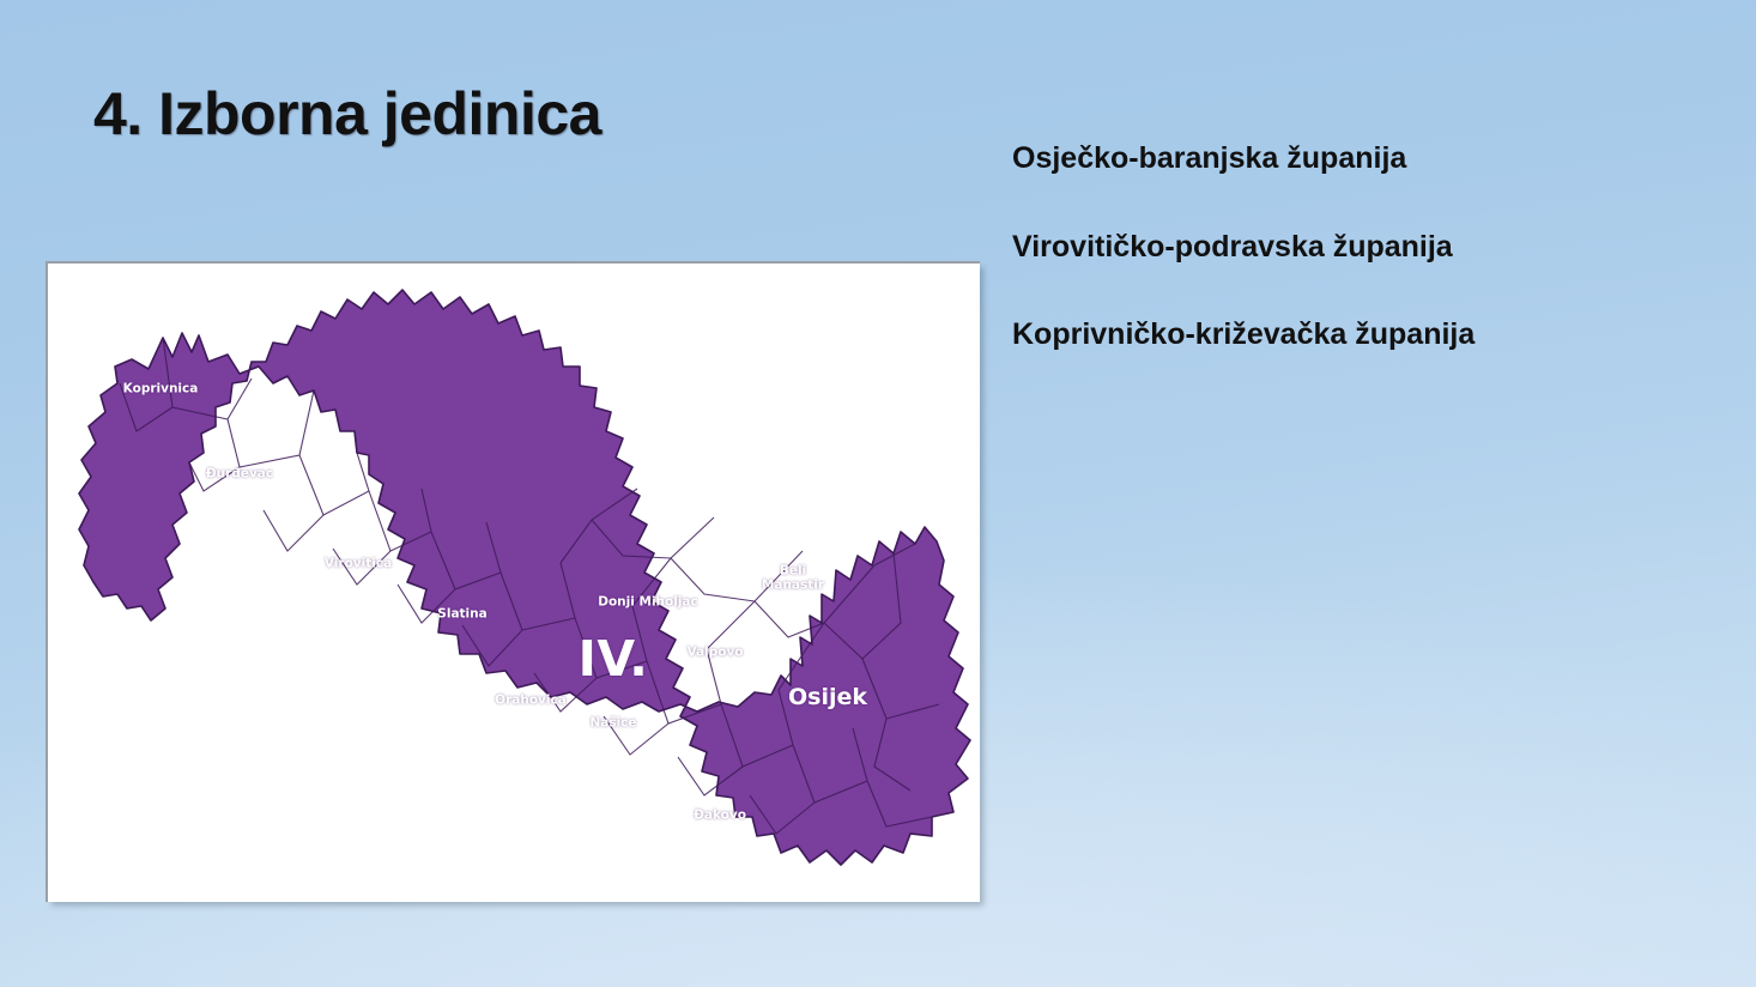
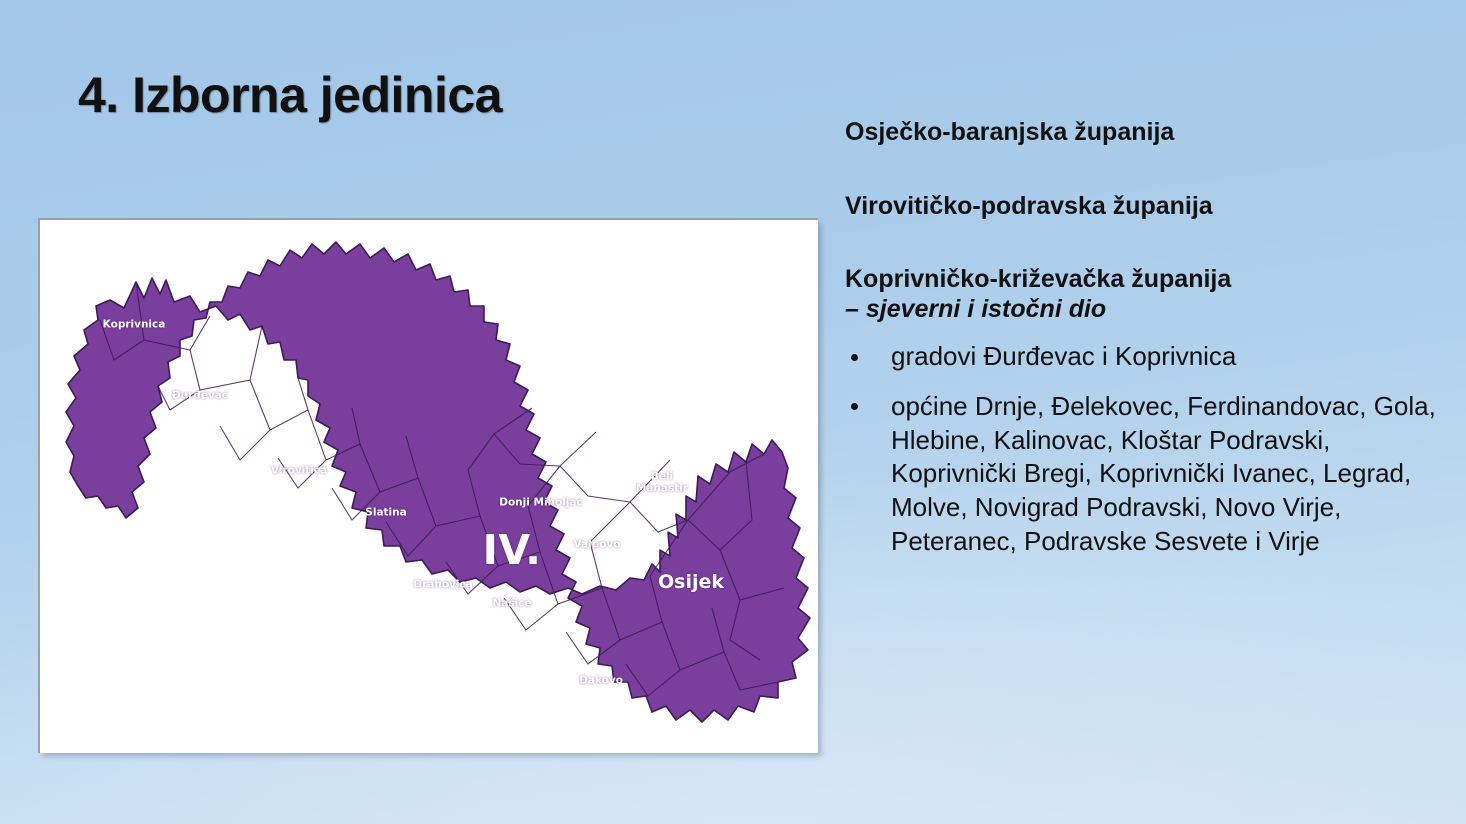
  4. Izborna jedinica
  Koprivnica
  Đurđevac
  Virovitica
  Slatina
  Donji Miholjac
  Beli
  Manastir
  Valpovo
  Osijek
  Orahovica
  Našice
  Đakovo
  IV.
  Osječko-baranjska županija
  Virovitičko-podravska županija
  Koprivničko-križevačka županija
+ – sjeverni i istočni dio
+ gradovi Đurđevac i Koprivnica
+ općine Drnje, Đelekovec, Ferdinandovac, Gola, Hlebine, Kalinovac, Kloštar Podravski, Koprivnički Bregi, Koprivnički Ivanec, Legrad, Molve, Novigrad Podravski, Novo Virje, Peteranec, Podravske Sesvete i Virje
